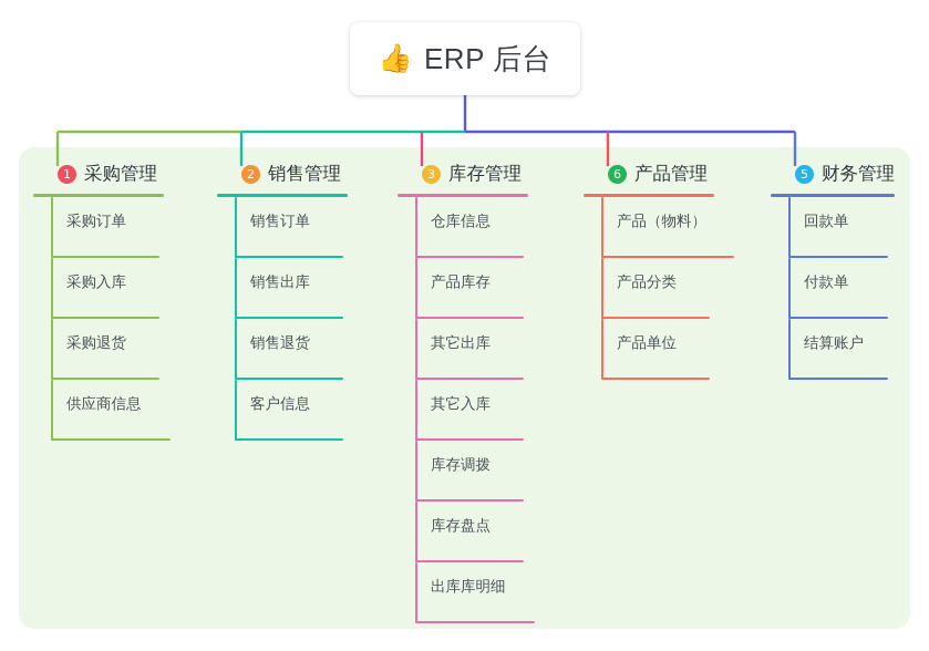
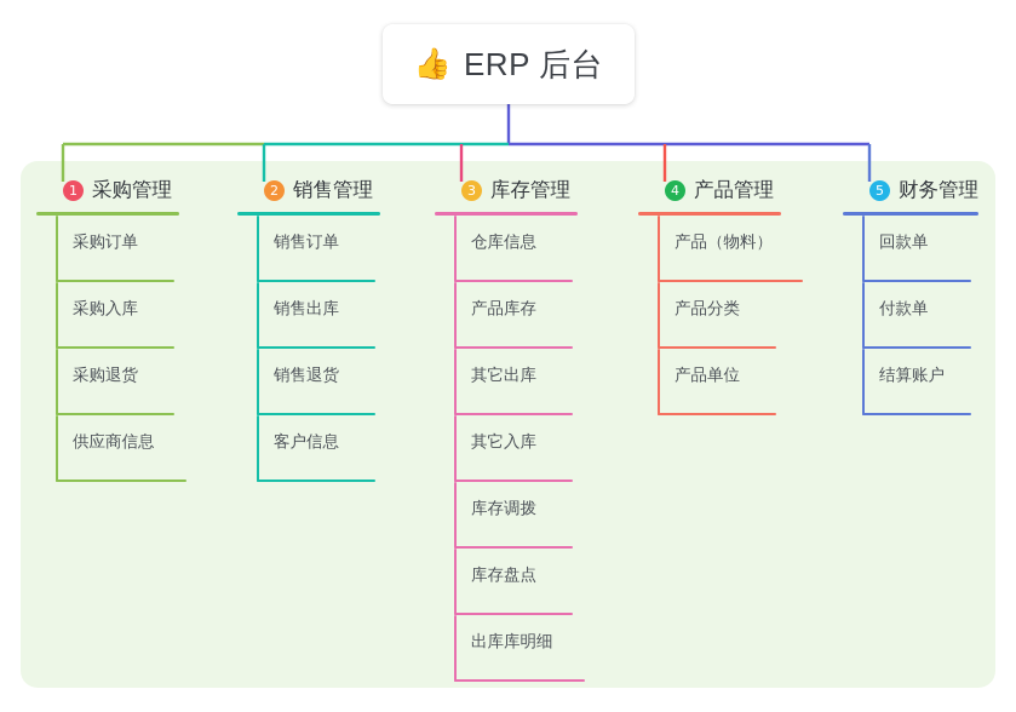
  👍
  ERP 后台
  1
  采购管理
  采购订单
  采购入库
  采购退货
  供应商信息
  2
  销售管理
  销售订单
  销售出库
  销售退货
  客户信息
  3
  库存管理
  仓库信息
  产品库存
  其它出库
  其它入库
  库存调拨
  库存盘点
  出库库明细
- 6
+ 4
  产品管理
  产品（物料）
  产品分类
  产品单位
  5
  财务管理
  回款单
  付款单
  结算账户
